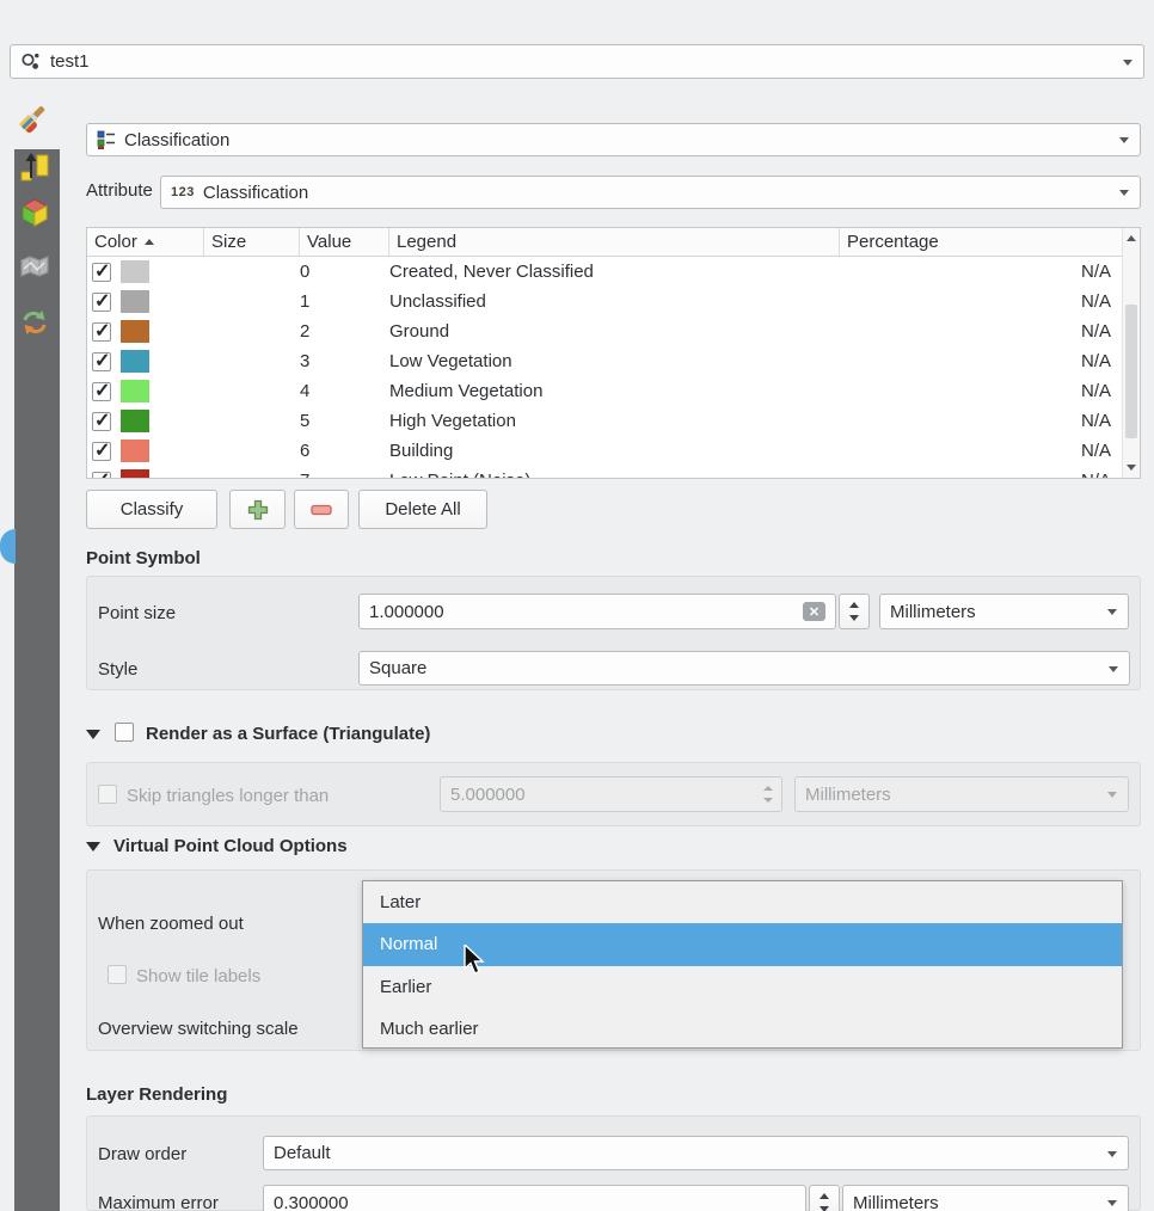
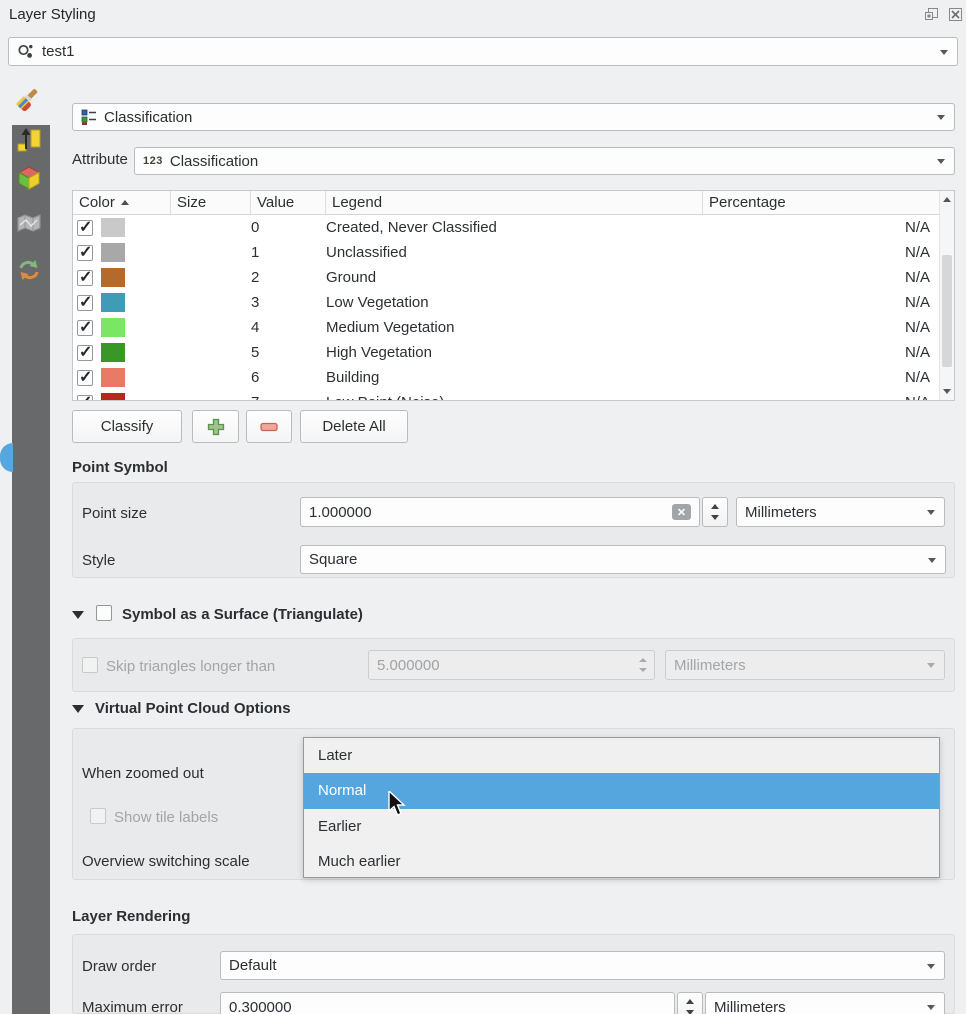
+ Layer Styling
  test1
  Classification
  Attribute
  123
  Classification
  Color
  Size
  Value
  Legend
  Percentage
  0
  Created, Never Classified
  N/A
  1
  Unclassified
  N/A
  2
  Ground
  N/A
  3
  Low Vegetation
  N/A
  4
  Medium Vegetation
  N/A
  5
  High Vegetation
  N/A
  6
  Building
  N/A
  Classify
  Delete All
  Point Symbol
  Point size
  1.000000
  ✕
  Millimeters
  Style
  Square
- Render as a Surface (Triangulate)
+ Symbol as a Surface (Triangulate)
  Skip triangles longer than
  5.000000
  Millimeters
  Virtual Point Cloud Options
  When zoomed out
  Show tile labels
  Overview switching scale
  Later
  Normal
  Earlier
  Much earlier
  Layer Rendering
  Draw order
  Default
  Maximum error
  0.300000
  Millimeters
